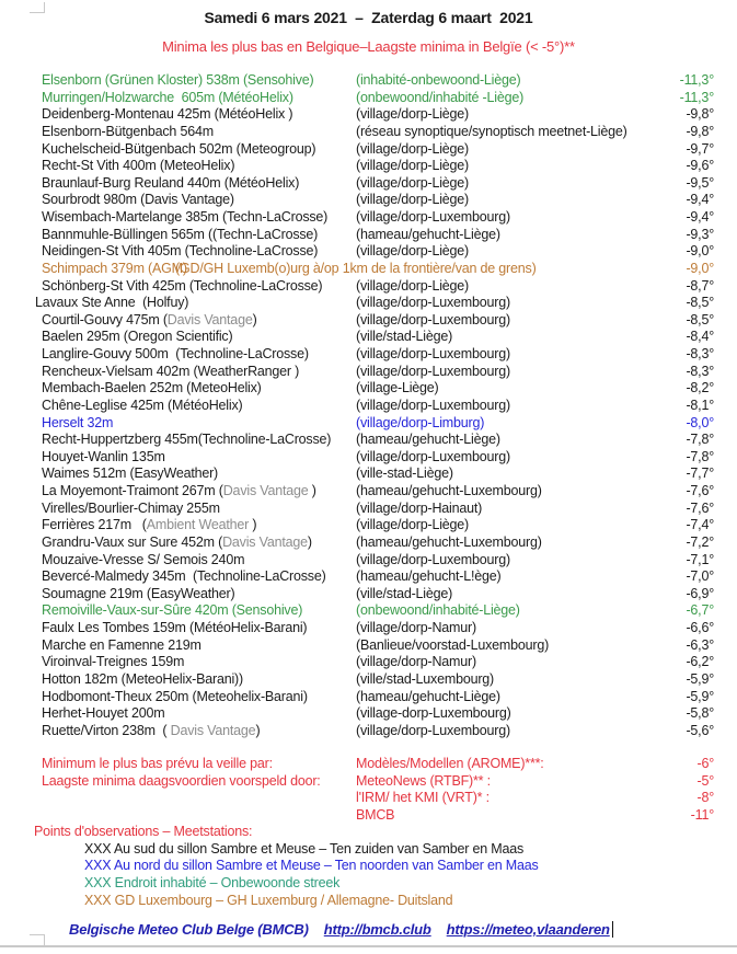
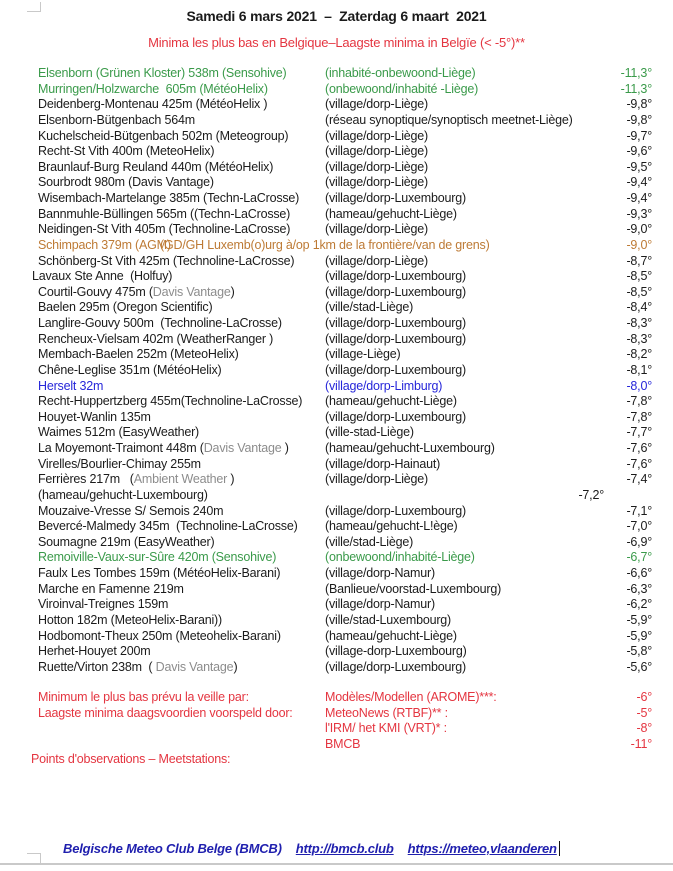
  Samedi 6 mars 2021 – Zaterdag 6 maart 2021
  Minima les plus bas en Belgique–Laagste minima in Belgïe (< -5°)**
  Elsenborn (Grünen Kloster) 538m (Sensohive)
  (inhabité-onbewoond-Liège)
  -11,3°
  Murringen/Holzwarche 605m (MétéoHelix)
  (onbewoond/inhabité -Liège)
  -11,3°
  Deidenberg-Montenau 425m (MétéoHelix )
  (village/dorp-Liège)
  -9,8°
  Elsenborn-Bütgenbach 564m
  (réseau synoptique/synoptisch meetnet-Liège)
  -9,8°
  Kuchelscheid-Bütgenbach 502m (Meteogroup)
  (village/dorp-Liège)
  -9,7°
  Recht-St Vith 400m (MeteoHelix)
  (village/dorp-Liège)
  -9,6°
  Braunlauf-Burg Reuland 440m (MétéoHelix)
  (village/dorp-Liège)
  -9,5°
  Sourbrodt 980m (Davis Vantage)
  (village/dorp-Liège)
  -9,4°
  Wisembach-Martelange 385m (Techn-LaCrosse)
  (village/dorp-Luxembourg)
  -9,4°
  Bannmuhle-Büllingen 565m ((Techn-LaCrosse)
  (hameau/gehucht-Liège)
  -9,3°
  Neidingen-St Vith 405m (Technoline-LaCrosse)
  (village/dorp-Liège)
  -9,0°
  Schimpach 379m (AGM)
  (GD/GH Luxemb(o)urg à/op 1km de la frontière/van de grens)
  -9,0°
  Schönberg-St Vith 425m (Technoline-LaCrosse)
  (village/dorp-Liège)
  -8,7°
  Lavaux Ste Anne (Holfuy)
  (village/dorp-Luxembourg)
  -8,5°
  Courtil-Gouvy 475m (Davis Vantage)
  (village/dorp-Luxembourg)
  -8,5°
  Baelen 295m (Oregon Scientific)
  (ville/stad-Liège)
  -8,4°
  Langlire-Gouvy 500m (Technoline-LaCrosse)
  (village/dorp-Luxembourg)
  -8,3°
  Rencheux-Vielsam 402m (WeatherRanger )
  (village/dorp-Luxembourg)
  -8,3°
  Membach-Baelen 252m (MeteoHelix)
  (village-Liège)
  -8,2°
- Chêne-Leglise 425m (MétéoHelix)
+ Chêne-Leglise 351m (MétéoHelix)
  (village/dorp-Luxembourg)
  -8,1°
  Herselt 32m
  (village/dorp-Limburg)
  -8,0°
  Recht-Huppertzberg 455m(Technoline-LaCrosse)
  (hameau/gehucht-Liège)
  -7,8°
  Houyet-Wanlin 135m
  (village/dorp-Luxembourg)
  -7,8°
  Waimes 512m (EasyWeather)
  (ville-stad-Liège)
  -7,7°
- La Moyemont-Traimont 267m (Davis Vantage )
+ La Moyemont-Traimont 448m (Davis Vantage )
  (hameau/gehucht-Luxembourg)
  -7,6°
  Virelles/Bourlier-Chimay 255m
  (village/dorp-Hainaut)
  -7,6°
  Ferrières 217m (Ambient Weather )
  (village/dorp-Liège)
  -7,4°
- Grandru-Vaux sur Sure 452m (Davis Vantage)
  (hameau/gehucht-Luxembourg)
  -7,2°
  Mouzaive-Vresse S/ Semois 240m
  (village/dorp-Luxembourg)
  -7,1°
  Bevercé-Malmedy 345m (Technoline-LaCrosse)
  (hameau/gehucht-L!ège)
  -7,0°
  Soumagne 219m (EasyWeather)
  (ville/stad-Liège)
  -6,9°
  Remoiville-Vaux-sur-Sûre 420m (Sensohive)
  (onbewoond/inhabité-Liège)
  -6,7°
  Faulx Les Tombes 159m (MétéoHelix-Barani)
  (village/dorp-Namur)
  -6,6°
  Marche en Famenne 219m
  (Banlieue/voorstad-Luxembourg)
  -6,3°
  Viroinval-Treignes 159m
  (village/dorp-Namur)
  -6,2°
  Hotton 182m (MeteoHelix-Barani))
  (ville/stad-Luxembourg)
  -5,9°
  Hodbomont-Theux 250m (Meteohelix-Barani)
  (hameau/gehucht-Liège)
  -5,9°
  Herhet-Houyet 200m
  (village-dorp-Luxembourg)
  -5,8°
  Ruette/Virton 238m ( Davis Vantage)
  (village/dorp-Luxembourg)
  -5,6°
  Minimum le plus bas prévu la veille par:
  Modèles/Modellen (AROME)***:
  -6°
  Laagste minima daagsvoordien voorspeld door:
  MeteoNews (RTBF)** :
  -5°
  l'IRM/ het KMI (VRT)* :
  -8°
  BMCB
  -11°
  Points d'observations – Meetstations:
- XXX Au sud du sillon Sambre et Meuse – Ten zuiden van Samber en Maas
- XXX Au nord du sillon Sambre et Meuse – Ten noorden van Samber en Maas
- XXX Endroit inhabité – Onbewoonde streek
- XXX GD Luxembourg – GH Luxemburg / Allemagne- Duitsland
  Belgische Meteo Club Belge (BMCB) http://bmcb.club https://meteo,vlaanderen
